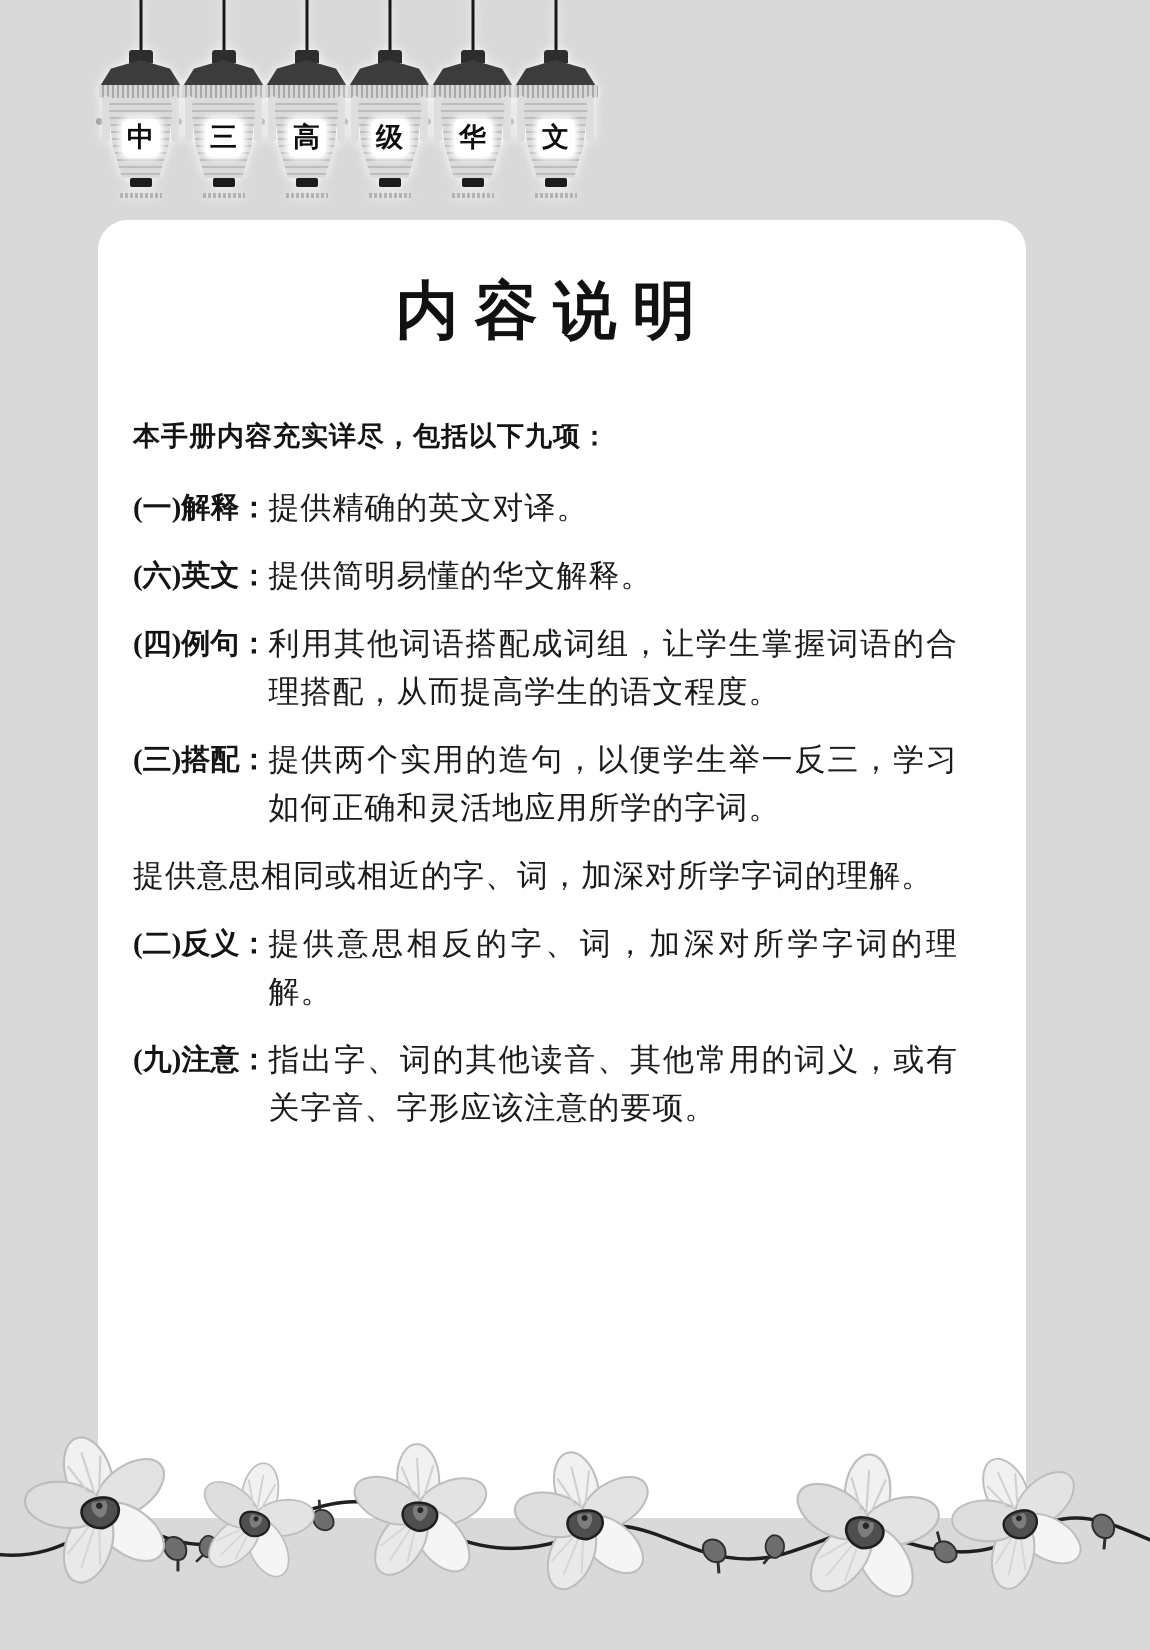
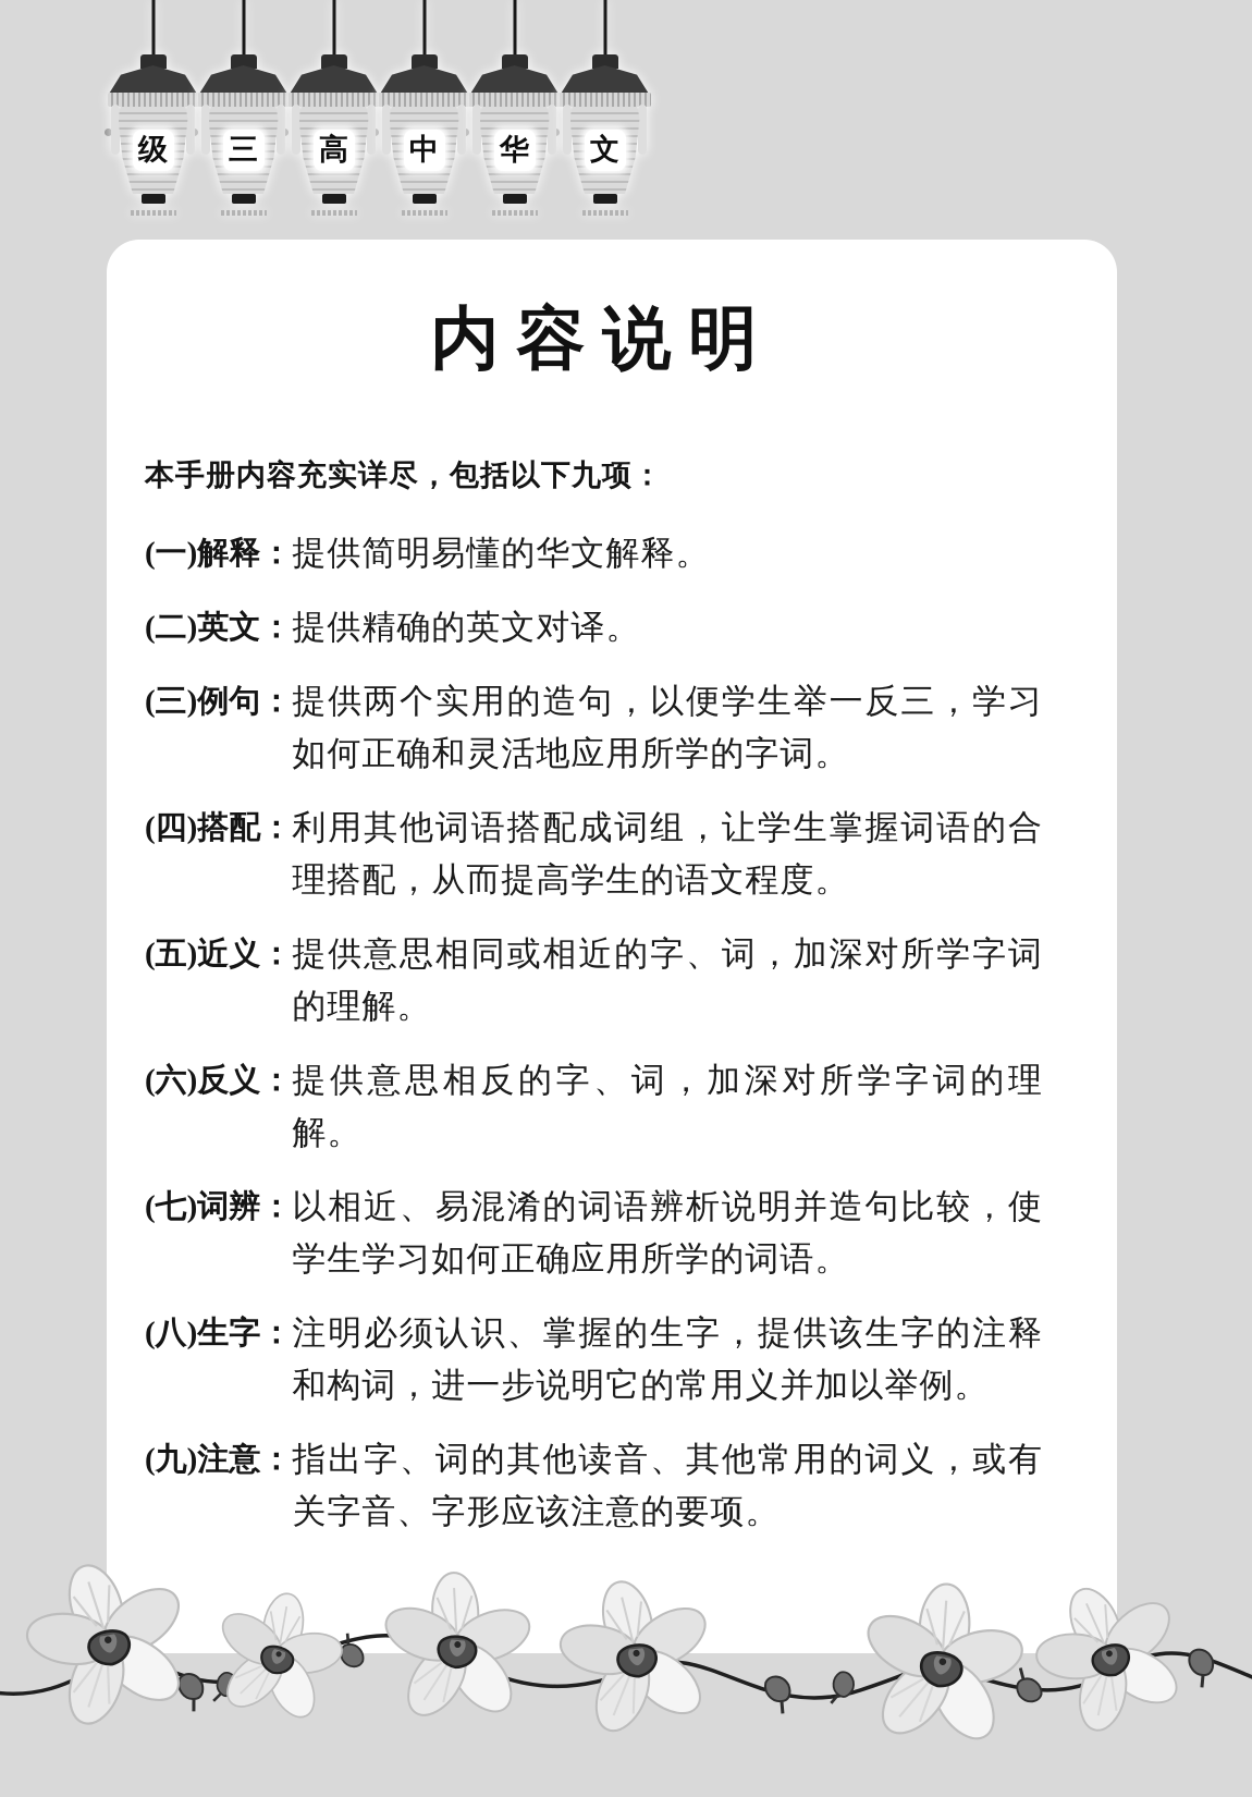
- 中
+ 级
  三
  高
- 级
+ 中
  华
  文
  内容说明
  本手册内容充实详尽，包括以下九项：
  (一)解释：
- 提供精确的英文对译。
+ 提供简明易懂的华文解释。
- (六)英文：
+ (二)英文：
- 提供简明易懂的华文解释。
+ 提供精确的英文对译。
- (四)例句：
+ (三)例句：
- 利用其他词语搭配成词组，让学生掌握词语的合理搭配，从而提高学生的语文程度。
+ 提供两个实用的造句，以便学生举一反三，学习如何正确和灵活地应用所学的字词。
- (三)搭配：
+ (四)搭配：
- 提供两个实用的造句，以便学生举一反三，学习如何正确和灵活地应用所学的字词。
+ 利用其他词语搭配成词组，让学生掌握词语的合理搭配，从而提高学生的语文程度。
+ (五)近义：
  提供意思相同或相近的字、词，加深对所学字词的理解。
- (二)反义：
+ (六)反义：
  提供意思相反的字、词，加深对所学字词的理解。
+ (七)词辨：
+ 以相近、易混淆的词语辨析说明并造句比较，使学生学习如何正确应用所学的词语。
+ (八)生字：
+ 注明必须认识、掌握的生字，提供该生字的注释和构词，进一步说明它的常用义并加以举例。
  (九)注意：
  指出字、词的其他读音、其他常用的词义，或有关字音、字形应该注意的要项。
